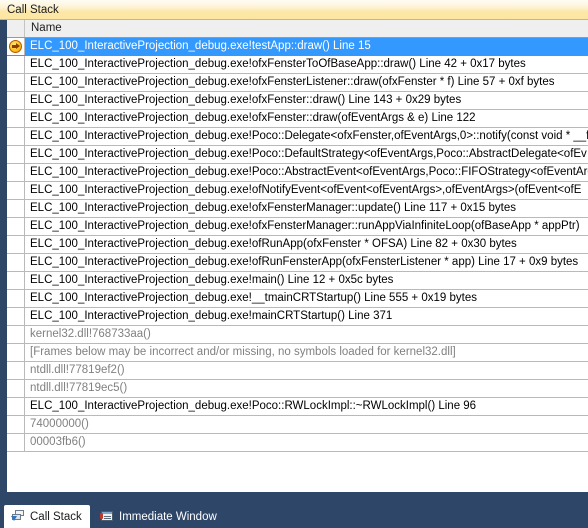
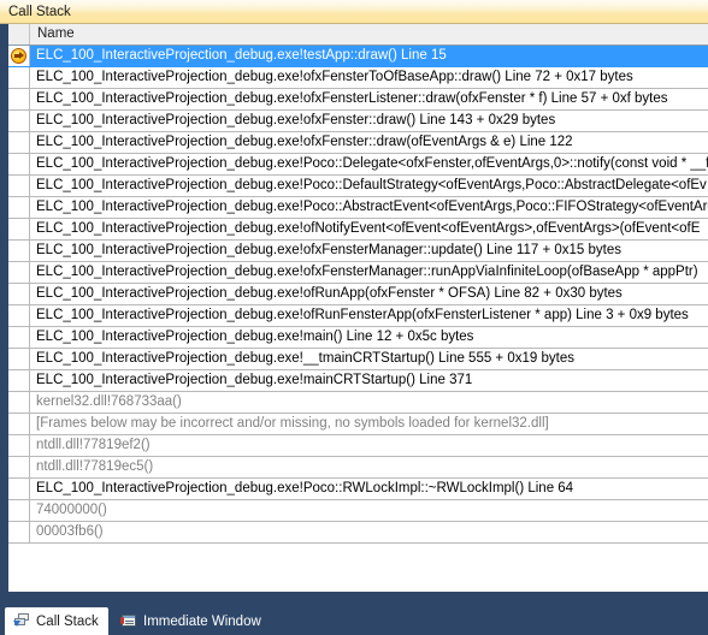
  Call Stack
  Name
  ELC_100_InteractiveProjection_debug.exe!testApp::draw() Line 15
- ELC_100_InteractiveProjection_debug.exe!ofxFensterToOfBaseApp::draw() Line 42 + 0x17 bytes
+ ELC_100_InteractiveProjection_debug.exe!ofxFensterToOfBaseApp::draw() Line 72 + 0x17 bytes
  ELC_100_InteractiveProjection_debug.exe!ofxFensterListener::draw(ofxFenster * f) Line 57 + 0xf bytes
  ELC_100_InteractiveProjection_debug.exe!ofxFenster::draw() Line 143 + 0x29 bytes
  ELC_100_InteractiveProjection_debug.exe!ofxFenster::draw(ofEventArgs & e) Line 122
  ELC_100_InteractiveProjection_debug.exe!Poco::Delegate<ofxFenster,ofEventArgs,0>::notify(const void * __
  ELC_100_InteractiveProjection_debug.exe!Poco::DefaultStrategy<ofEventArgs,Poco::AbstractDelegate<ofEv
  ELC_100_InteractiveProjection_debug.exe!Poco::AbstractEvent<ofEventArgs,Poco::FIFOStrategy<ofEventAr
  ELC_100_InteractiveProjection_debug.exe!ofNotifyEvent<ofEvent<ofEventArgs>,ofEventArgs>(ofEvent<ofE
  ELC_100_InteractiveProjection_debug.exe!ofxFensterManager::update() Line 117 + 0x15 bytes
  ELC_100_InteractiveProjection_debug.exe!ofxFensterManager::runAppViaInfiniteLoop(ofBaseApp * appPtr)
  ELC_100_InteractiveProjection_debug.exe!ofRunApp(ofxFenster * OFSA) Line 82 + 0x30 bytes
- ELC_100_InteractiveProjection_debug.exe!ofRunFensterApp(ofxFensterListener * app) Line 17 + 0x9 bytes
+ ELC_100_InteractiveProjection_debug.exe!ofRunFensterApp(ofxFensterListener * app) Line 3 + 0x9 bytes
  ELC_100_InteractiveProjection_debug.exe!main() Line 12 + 0x5c bytes
  ELC_100_InteractiveProjection_debug.exe!__tmainCRTStartup() Line 555 + 0x19 bytes
  ELC_100_InteractiveProjection_debug.exe!mainCRTStartup() Line 371
  kernel32.dll!768733aa()
  [Frames below may be incorrect and/or missing, no symbols loaded for kernel32.dll]
  ntdll.dll!77819ef2()
  ntdll.dll!77819ec5()
- ELC_100_InteractiveProjection_debug.exe!Poco::RWLockImpl::~RWLockImpl() Line 96
+ ELC_100_InteractiveProjection_debug.exe!Poco::RWLockImpl::~RWLockImpl() Line 64
  74000000()
  00003fb6()
  Call Stack
  Immediate Window
